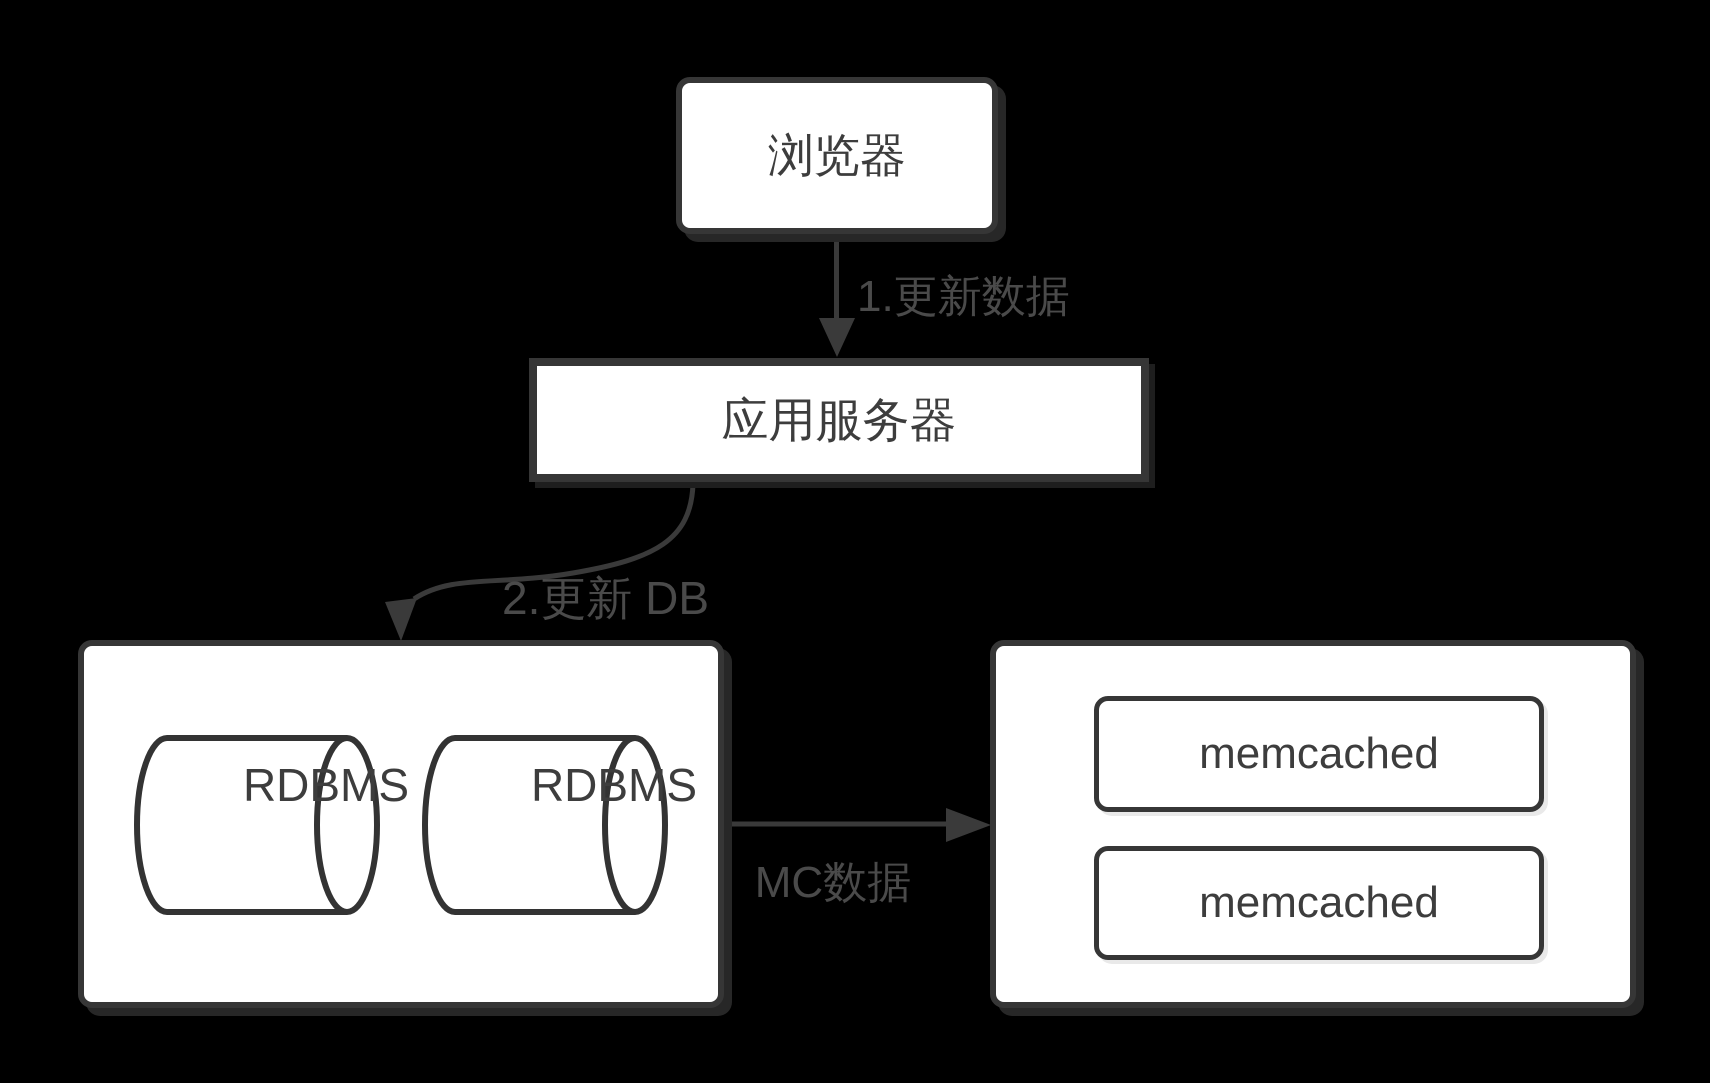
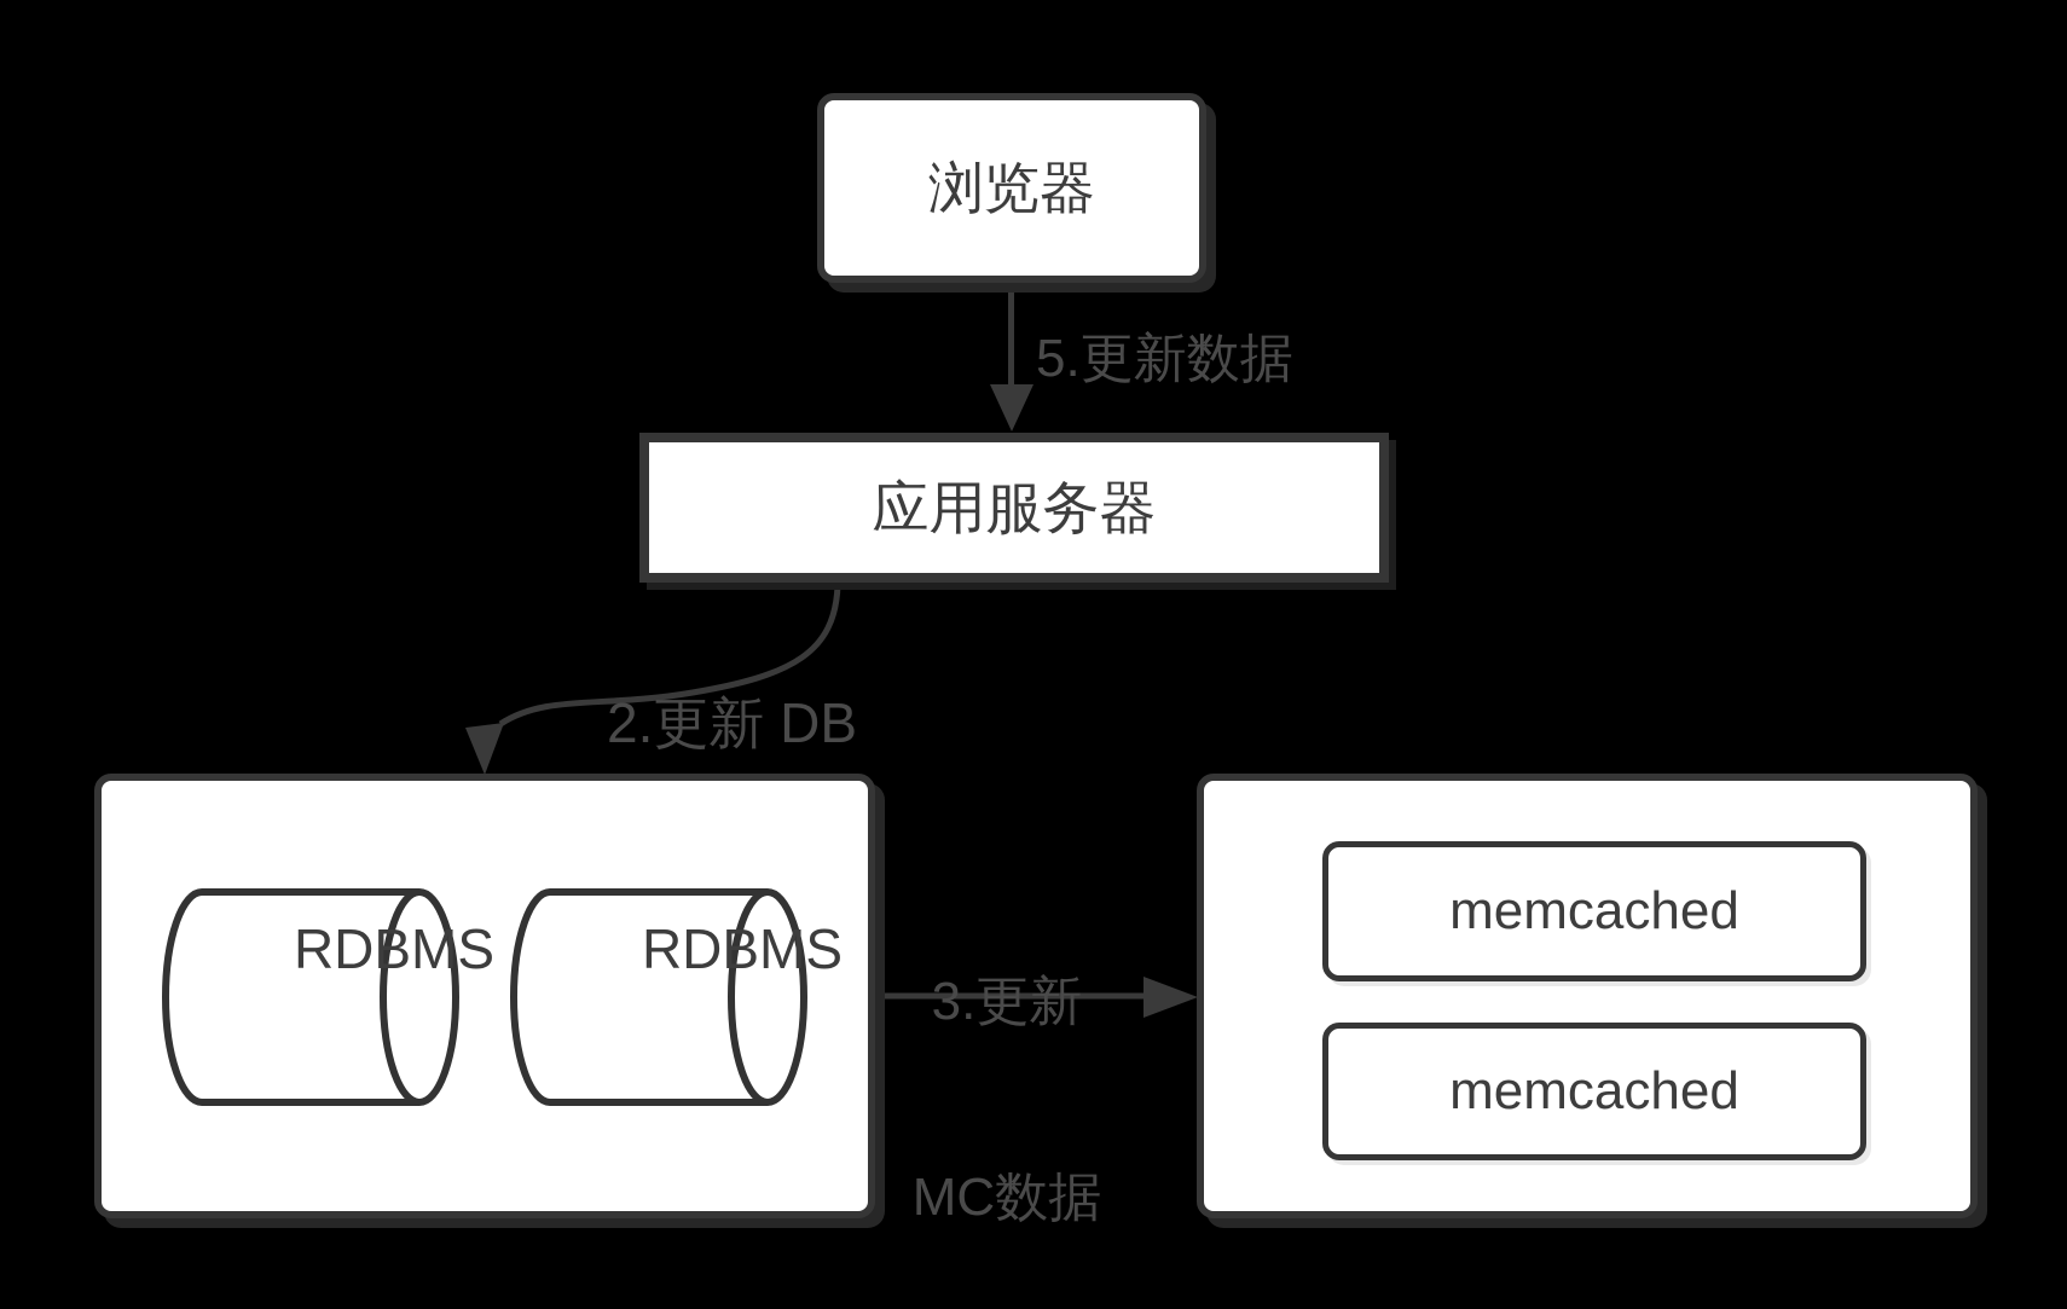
  浏览器
- 1.更新数据
+ 5.更新数据
  应用服务器
  2.更新 DB
  RDBMS
  RDBMS
+ 3.更新
  MC数据
  memcached
  memcached
